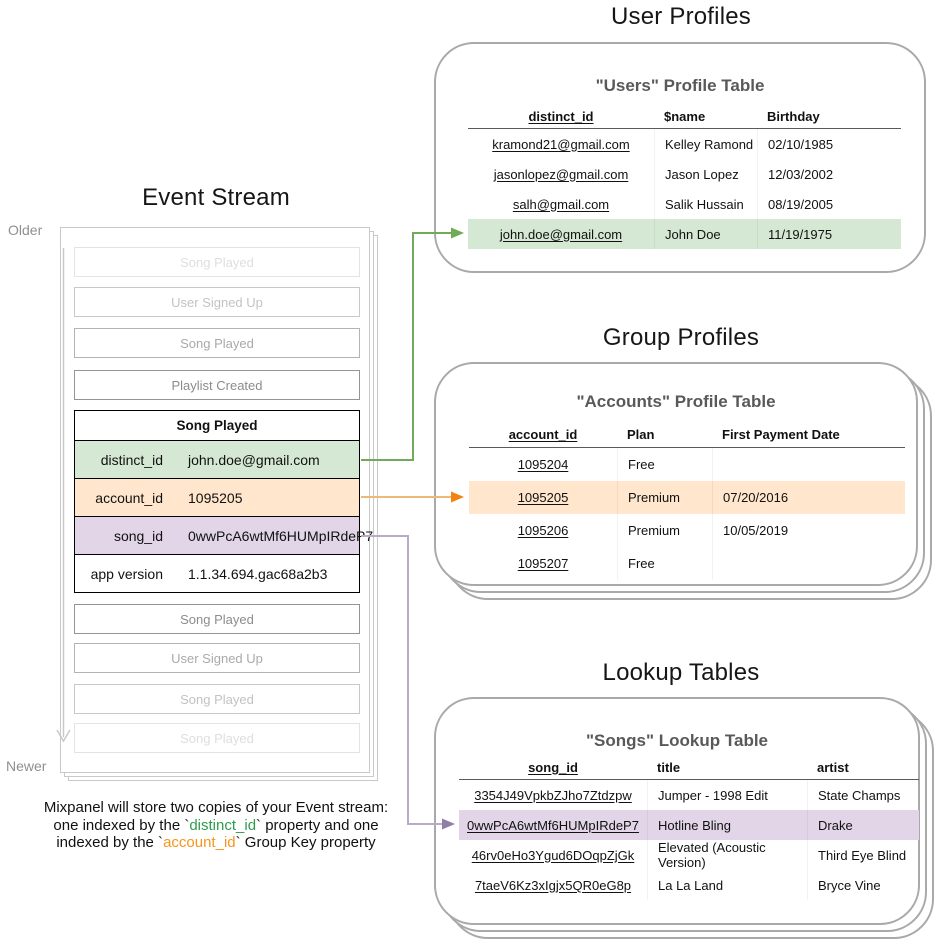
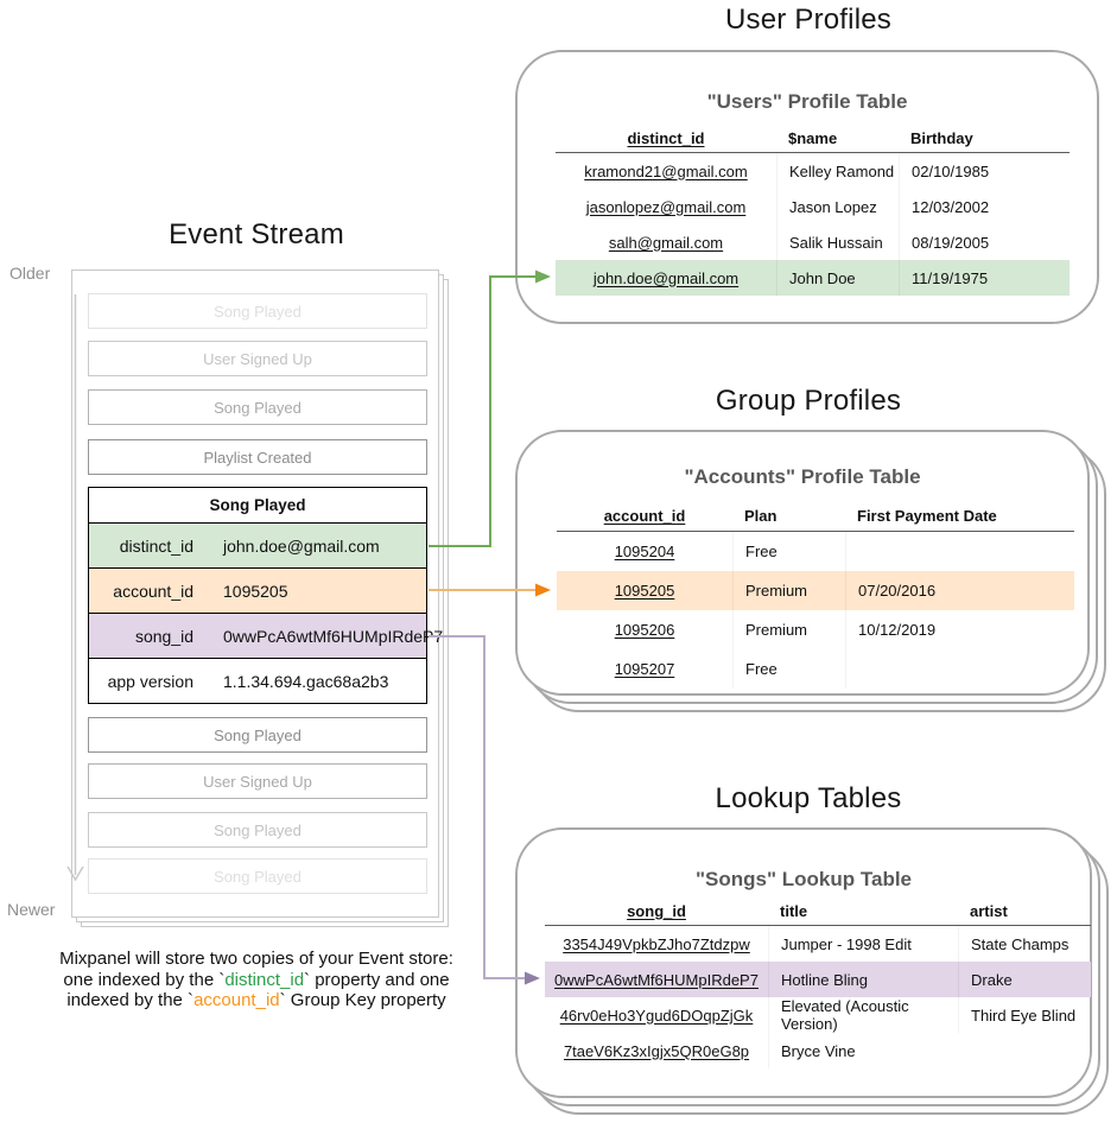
  Event Stream
  User Profiles
  Group Profiles
  Lookup Tables
  Older
  Newer
  Song Played
  User Signed Up
  Song Played
  Playlist Created
  Song Played
  distinct_id
  john.doe@gmail.com
  account_id
  1095205
  song_id
  0wwPcA6wtMf6HUMpIRdeP
  app version
  1.1.34.694.gac68a2b3
  Song Played
  User Signed Up
  Song Played
  Song Played
- Mixpanel will store two copies of your Event stream:
+ Mixpanel will store two copies of your Event store:
  one indexed by the `distinct_id` property and one
  indexed by the `account_id` Group Key property
  "Users" Profile Table
  distinct_id
  $name
  Birthday
  kramond21@gmail.com
  Kelley Ramond
  02/10/1985
  jasonlopez@gmail.com
  Jason Lopez
  12/03/2002
  salh@gmail.com
  Salik Hussain
  08/19/2005
  john.doe@gmail.com
  John Doe
  11/19/1975
  "Accounts" Profile Table
  account_id
  Plan
  First Payment Date
  1095204
  Free
  1095205
  Premium
  07/20/2016
  1095206
  Premium
- 10/05/2019
+ 10/12/2019
  1095207
  Free
  "Songs" Lookup Table
  song_id
  title
  artist
  3354J49VpkbZJho7Ztdzpw
  Jumper - 1998 Edit
  State Champs
  0wwPcA6wtMf6HUMpIRdeP7
  Hotline Bling
  Drake
  46rv0eHo3Ygud6DOqpZjGk
  Elevated (Acoustic Version)
  Third Eye Blind
  7taeV6Kz3xIgjx5QR0eG8p
- La La Land
  Bryce Vine
